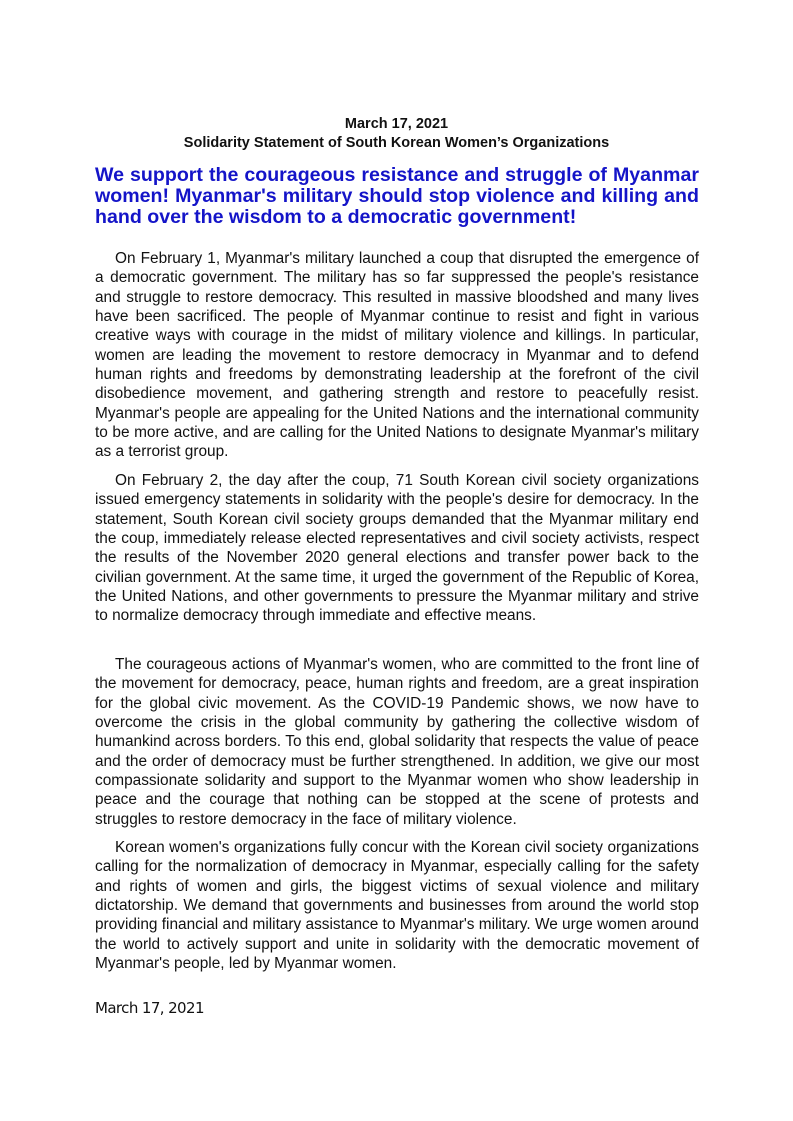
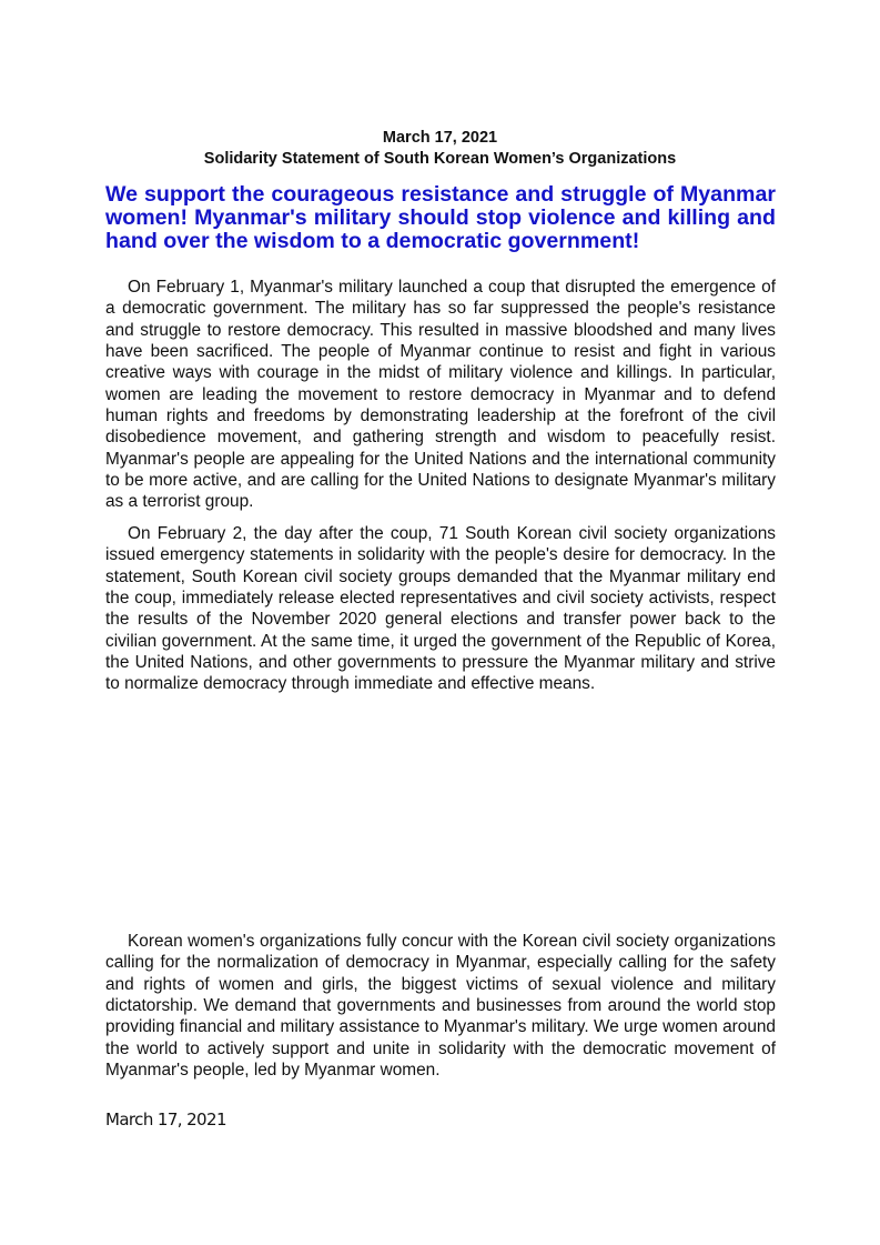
  March 17, 2021
  Solidarity Statement of South Korean Women’s Organizations
  We support the courageous resistance and struggle of Myanmar women! Myanmar's military should stop violence and killing and hand over the wisdom to a democratic government!
- On February 1, Myanmar's military launched a coup that disrupted the emergence of a democratic government. The military has so far suppressed the people's resistance and struggle to restore democracy. This resulted in massive bloodshed and many lives have been sacrificed. The people of Myanmar continue to resist and fight in various creative ways with courage in the midst of military violence and killings. In particular, women are leading the movement to restore democracy in Myanmar and to defend human rights and freedoms by demonstrating leadership at the forefront of the civil disobedience movement, and gathering strength and restore to peacefully resist. Myanmar's people are appealing for the United Nations and the international community to be more active, and are calling for the United Nations to designate Myanmar's military as a terrorist group.
+ On February 1, Myanmar's military launched a coup that disrupted the emergence of a democratic government. The military has so far suppressed the people's resistance and struggle to restore democracy. This resulted in massive bloodshed and many lives have been sacrificed. The people of Myanmar continue to resist and fight in various creative ways with courage in the midst of military violence and killings. In particular, women are leading the movement to restore democracy in Myanmar and to defend human rights and freedoms by demonstrating leadership at the forefront of the civil disobedience movement, and gathering strength and wisdom to peacefully resist. Myanmar's people are appealing for the United Nations and the international community to be more active, and are calling for the United Nations to designate Myanmar's military as a terrorist group.
  On February 2, the day after the coup, 71 South Korean civil society organizations issued emergency statements in solidarity with the people's desire for democracy. In the statement, South Korean civil society groups demanded that the Myanmar military end the coup, immediately release elected representatives and civil society activists, respect the results of the November 2020 general elections and transfer power back to the civilian government. At the same time, it urged the government of the Republic of Korea, the United Nations, and other governments to pressure the Myanmar military and strive to normalize democracy through immediate and effective means.
- The courageous actions of Myanmar's women, who are committed to the front line of the movement for democracy, peace, human rights and freedom, are a great inspiration for the global civic movement. As the COVID-19 Pandemic shows, we now have to overcome the crisis in the global community by gathering the collective wisdom of humankind across borders. To this end, global solidarity that respects the value of peace and the order of democracy must be further strengthened. In addition, we give our most compassionate solidarity and support to the Myanmar women who show leadership in peace and the courage that nothing can be stopped at the scene of protests and struggles to restore democracy in the face of military violence.
  Korean women's organizations fully concur with the Korean civil society organizations calling for the normalization of democracy in Myanmar, especially calling for the safety and rights of women and girls, the biggest victims of sexual violence and military dictatorship. We demand that governments and businesses from around the world stop providing financial and military assistance to Myanmar's military. We urge women around the world to actively support and unite in solidarity with the democratic movement of Myanmar's people, led by Myanmar women.
  March 17, 2021
